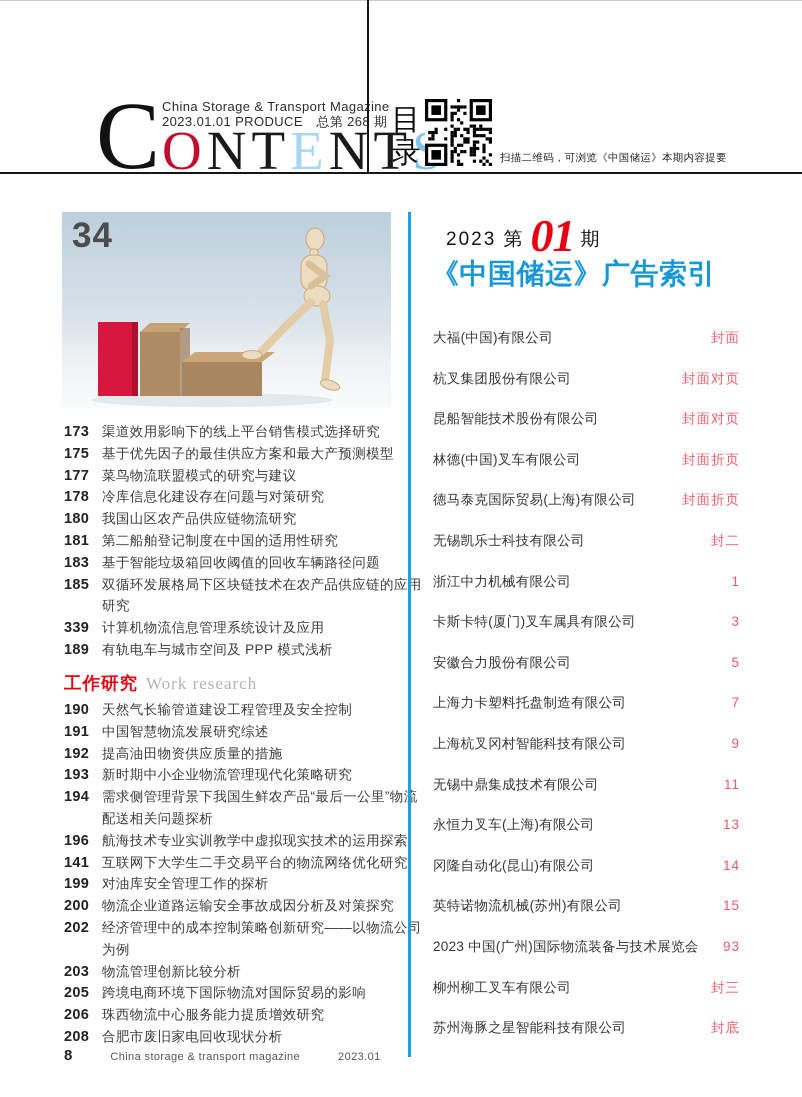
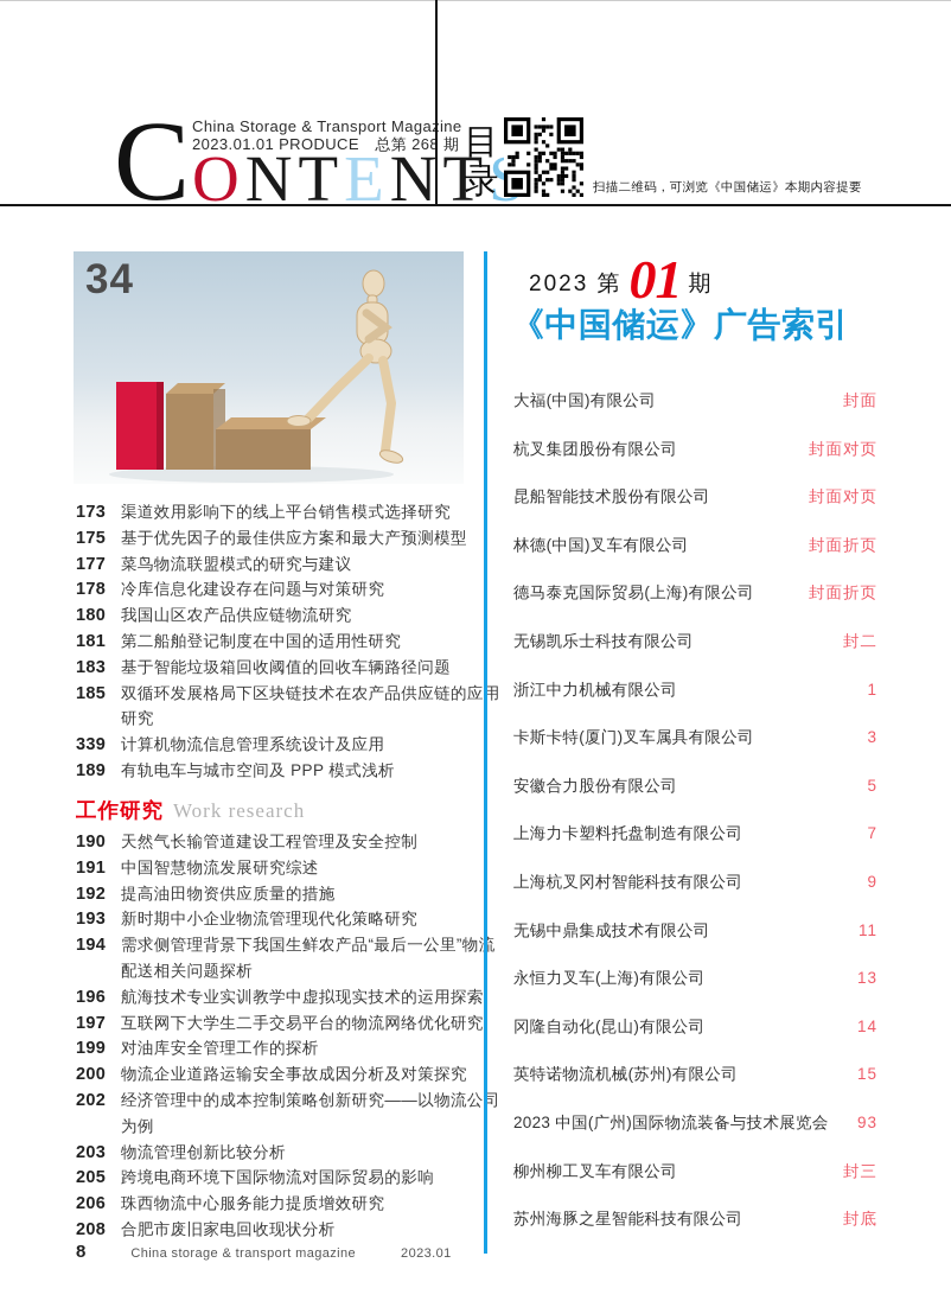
  C
  China Storage & Transport Magaine
  2023.01.01 PRODUCE 总第 26 期
  ONTENT
  目录
  扫描二维码，可浏览《中国储运》本期内容提要
  34
  173
  渠道效用影响下的线上平台销售模式选择研究
  175
  基于优先因子的最佳供应方案和最大产预测模型
  177
  菜鸟物流联盟模式的研究与建议
  178
  冷库信息化建设存在问题与对策研究
  180
  我国山区农产品供应链物流研究
  181
  第二船舶登记制度在中国的适用性研究
  183
  基于智能垃圾箱回收阈值的回收车辆路径问题
  185
  双循环发展格局下区块链技术在农产品供应链的应用
  研究
  339
  计算机物流信息管理系统设计及应用
  189
  有轨电车与城市空间及 PPP 模式浅析
  工作研究 Work research
  190
  天然气长输管道建设工程管理及安全控制
  191
  中国智慧物流发展研究综述
  192
  提高油田物资供应质量的措施
  193
  新时期中小企业物流管理现代化策略研究
  194
  需求侧管理背景下我国生鲜农产品“最后一公里”物
  配送相关问题探析
  196
  航海技术专业实训教学中虚拟现实技术的运用探索
- 141
+ 197
  互联网下大学生二手交易平台的物流网络优化研究
  199
  对油库安全管理工作的探析
  200
  物流企业道路运输安全事故成因分析及对策探究
  202
  经济管理中的成本控制策略创新研究——以物流公司
  为例
  203
  物流管理创新比较分析
  205
  跨境电商环境下国际物流对国际贸易的影响
  206
  珠西物流中心服务能力提质增效研究
  208
  合肥市废旧家电回收现状分析
  2023 第
  01
  期
  《中国储运》广告索引
  大福(中国)有限公司
  封面
  杭叉集团股份有限公司
  封面对页
  昆船智能技术股份有限公司
  封面对页
  林德(中国)叉车有限公司
  封面折页
  德马泰克国际贸易(上海)有限公司
  封面折页
  无锡凯乐士科技有限公司
  封二
  浙江中力机械有限公司
  1
  卡斯卡特(厦门)叉车属具有限公司
  3
  安徽合力股份有限公司
  5
  上海力卡塑料托盘制造有限公司
  7
  上海杭叉冈村智能科技有限公司
  9
  无锡中鼎集成技术有限公司
  11
  永恒力叉车(上海)有限公司
  13
  冈隆自动化(昆山)有限公司
  14
  英特诺物流机械(苏州)有限公司
  15
  2023 中国(广州)国际物流装备与技术展览会
  93
  柳州柳工叉车有限公司
  封三
  苏州海豚之星智能科技有限公司
  封底
  8
  China storage & transport magazine
  2023.01
